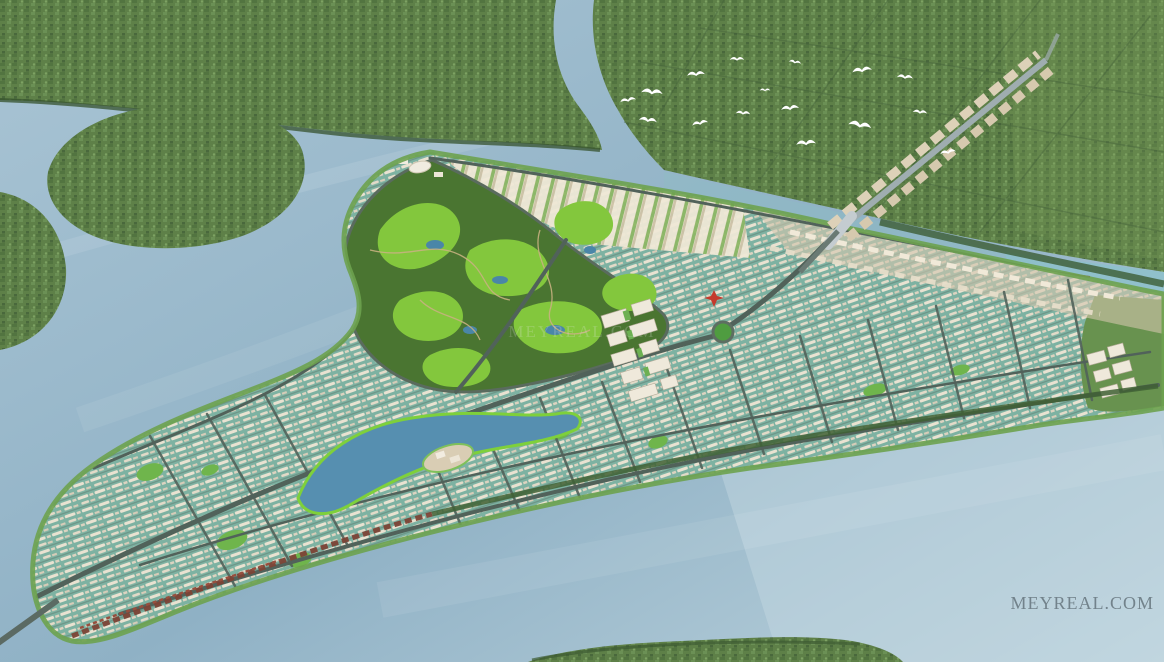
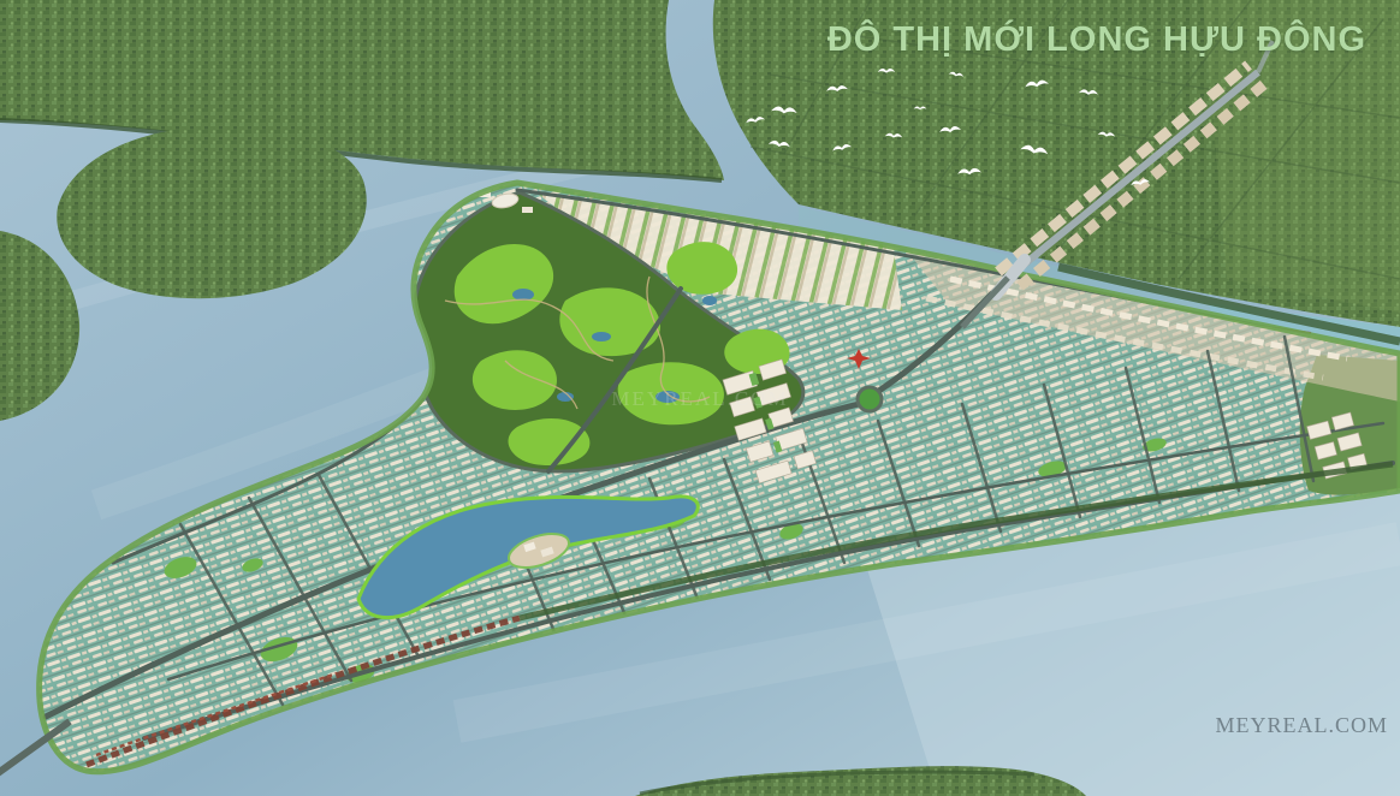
+ ĐÔ THỊ MỚI LONG HỰU ĐÔNG
  MEYREAL.COM
  MEYREAL.COM
